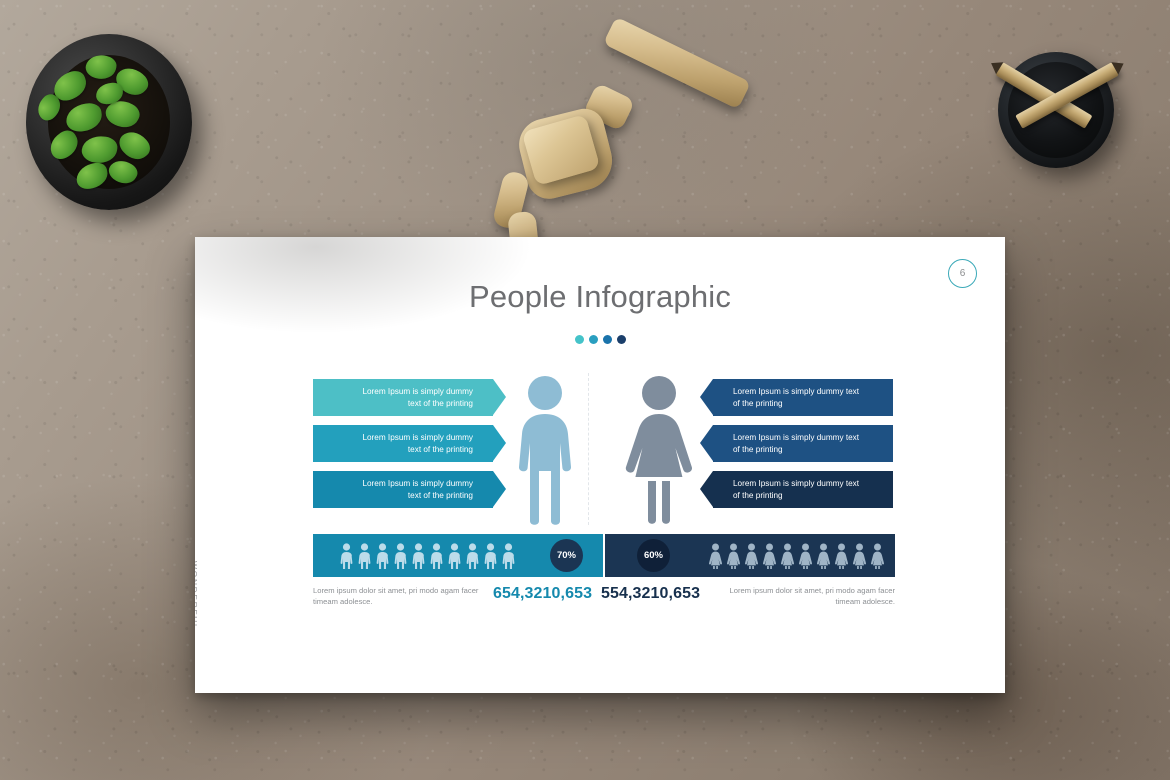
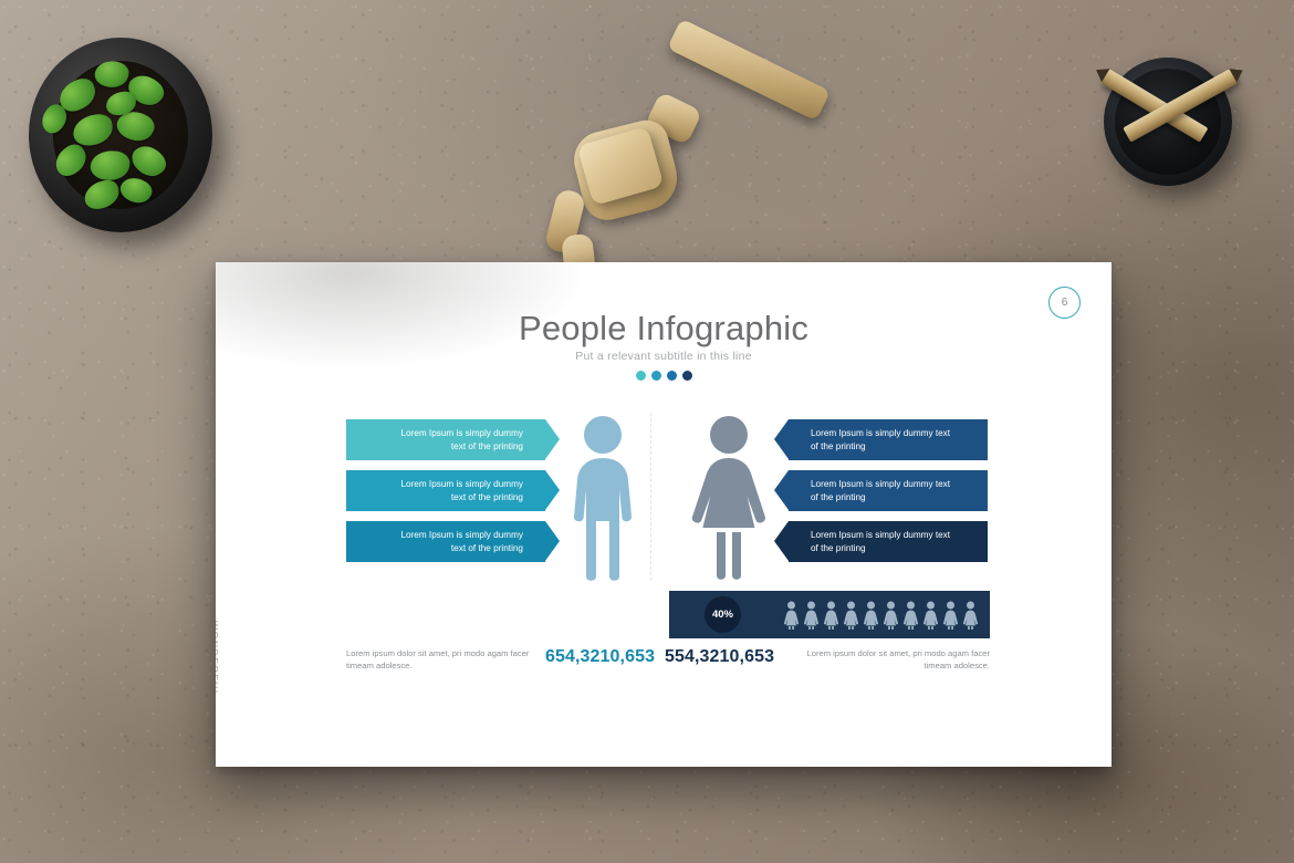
  People Infographic
+ Put a relevant subtitle in this line
  6
  Lorem Ipsum is simply dummy
  text of the printing
  Lorem Ipsum is simply dummy
  text of the printing
  Lorem Ipsum is simply dummy
  text of the printing
  Lorem Ipsum is simply dummy text
  of the printing
  Lorem Ipsum is simply dummy text
  of the printing
  Lorem Ipsum is simply dummy text
  of the printing
- 70%
- 60%
+ 40%
  Lorem ipsum dolor sit amet, pri modo agam facer timeam adolesce.
  654,3210,653
  554,3210,653
  Lorem ipsum dolor sit amet, pri modo agam facer timeam adolesce.
